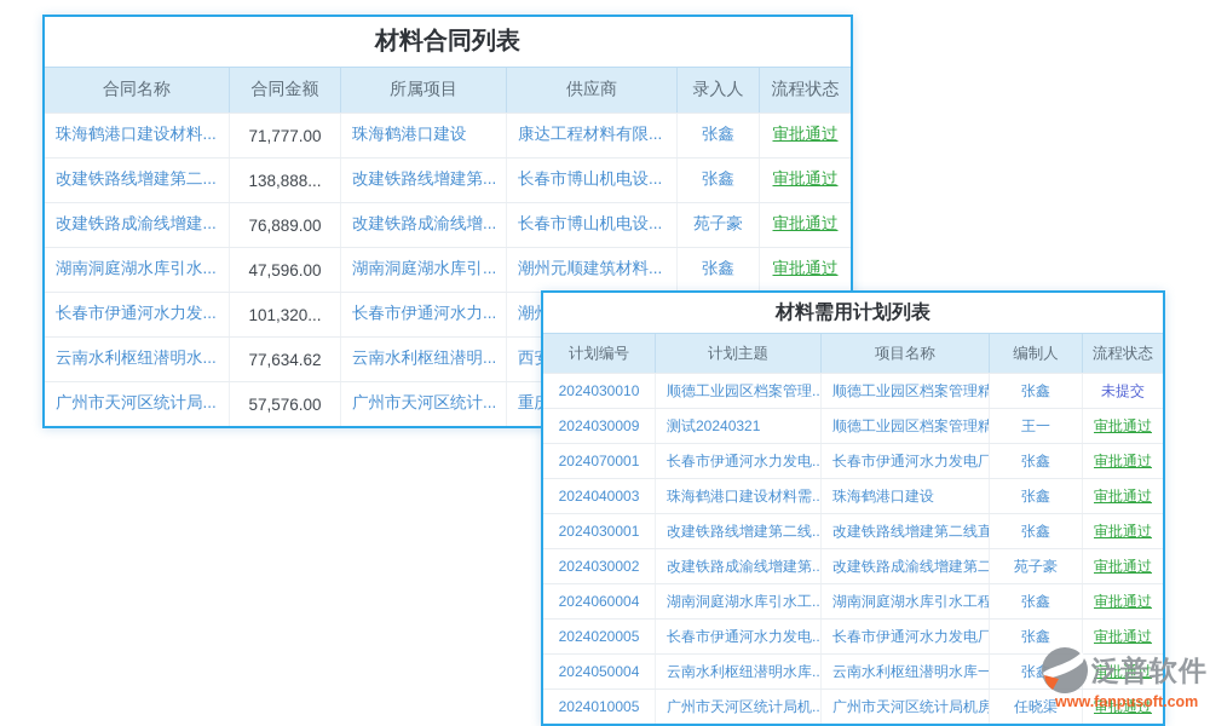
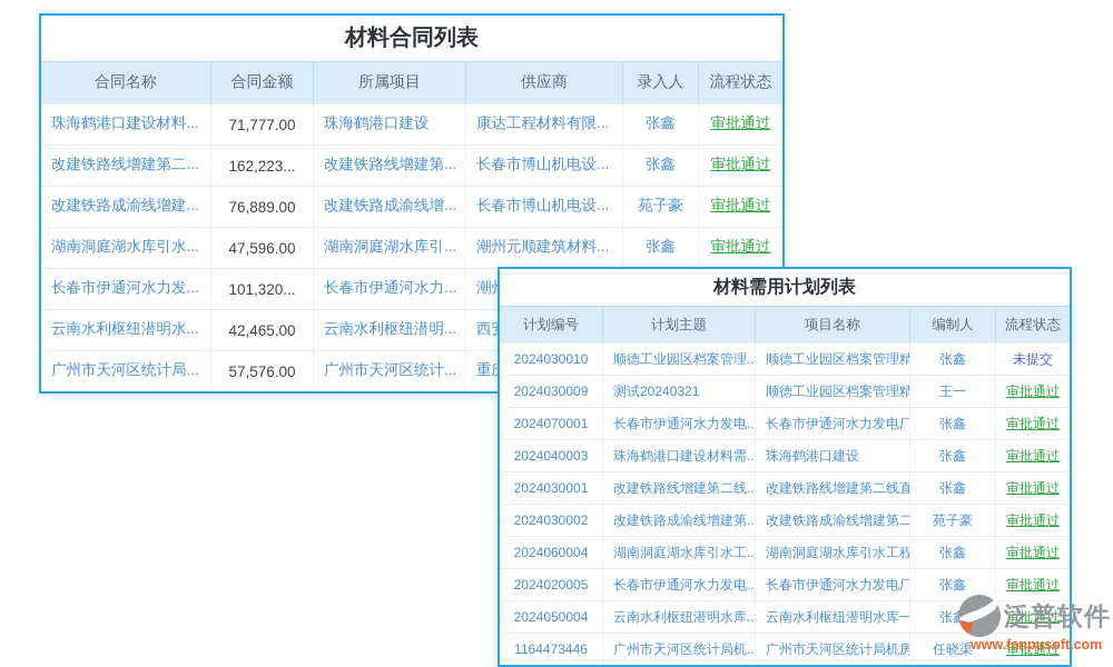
  材料合同列表
  合同名称
  合同金额
  所属项目
  供应商
  录入人
  流程状态
  珠海鹤港口建设材料...
  71,777.00
  珠海鹤港口建设
  康达工程材料有限...
  张鑫
  审批通过
  改建铁路线增建第二...
- 138,888...
+ 162,223...
  改建铁路线增建第...
  长春市博山机电设...
  张鑫
  审批通过
  改建铁路成渝线增建...
  76,889.00
  改建铁路成渝线增...
  长春市博山机电设...
  苑子豪
  审批通过
  湖南洞庭湖水库引水...
  47,596.00
  湖南洞庭湖水库引...
  潮州元顺建筑材料...
  张鑫
  审批通过
  长春市伊通河水力发...
  101,320...
  长春市伊通河水力...
  云南水利枢纽潜明水...
- 77,634.62
+ 42,465.00
  云南水利枢纽潜明...
  广州市天河区统计局...
  57,576.00
  广州市天河区统计...
  材料需用计划列表
  计划编号
  计划主题
  项目名称
  编制人
  流程状态
  2024030010
  顺德工业园区档案管理..
  顺德工业园区档案管理精
  张鑫
  未提交
  2024030009
  测试20240321
  顺德工业园区档案管理精
  王一
  审批通过
  2024070001
  长春市伊通河水力发电..
  长春市伊通河水力发电厂
  张鑫
  审批通过
  2024040003
  珠海鹤港口建设材料需..
  珠海鹤港口建设
  张鑫
  审批通过
  2024030001
  改建铁路线增建第二线..
  改建铁路线增建第二线直
  张鑫
  审批通过
  2024030002
  改建铁路成渝线增建第..
  改建铁路成渝线增建第二
  苑子豪
  审批通过
  2024060004
  湖南洞庭湖水库引水工..
  湖南洞庭湖水库引水工程
  张鑫
  审批通过
  2024020005
  长春市伊通河水力发电..
  长春市伊通河水力发电厂
  张鑫
  审批通过
  2024050004
  云南水利枢纽潜明水库..
  云南水利枢纽潜明水库一
  审批通过
- 2024010005
+ 1164473446
  广州市天河区统计局机..
  广州市天河区统计局机房
  任晓渠
  审批通过
  泛普软件
  www.fanpusoft.com
